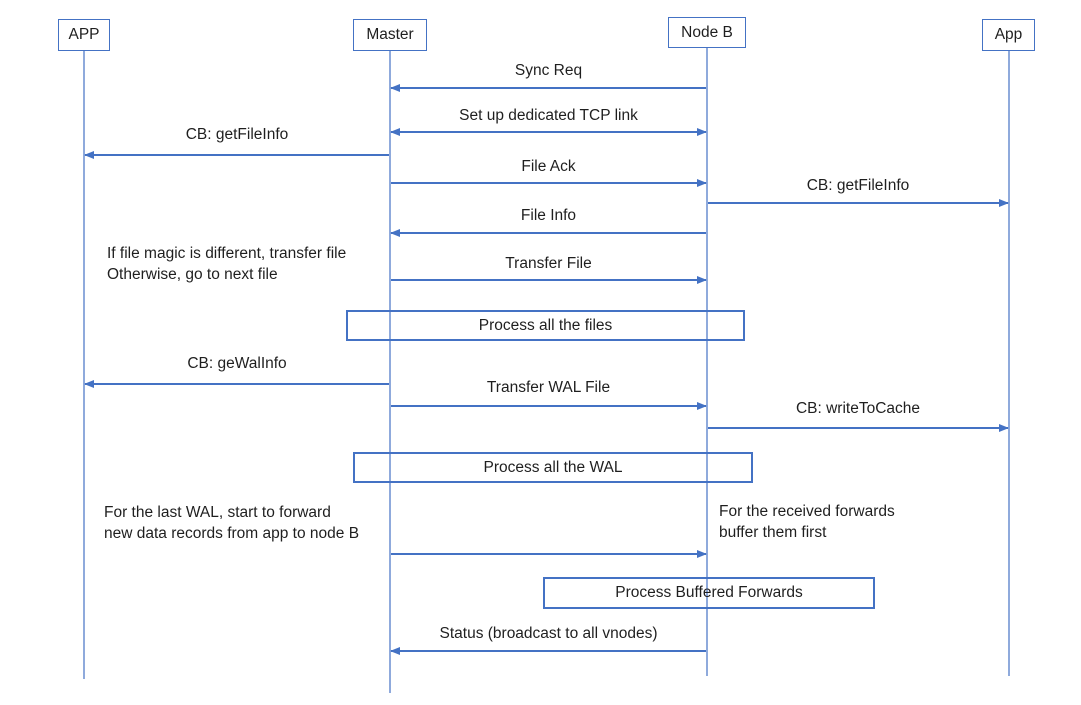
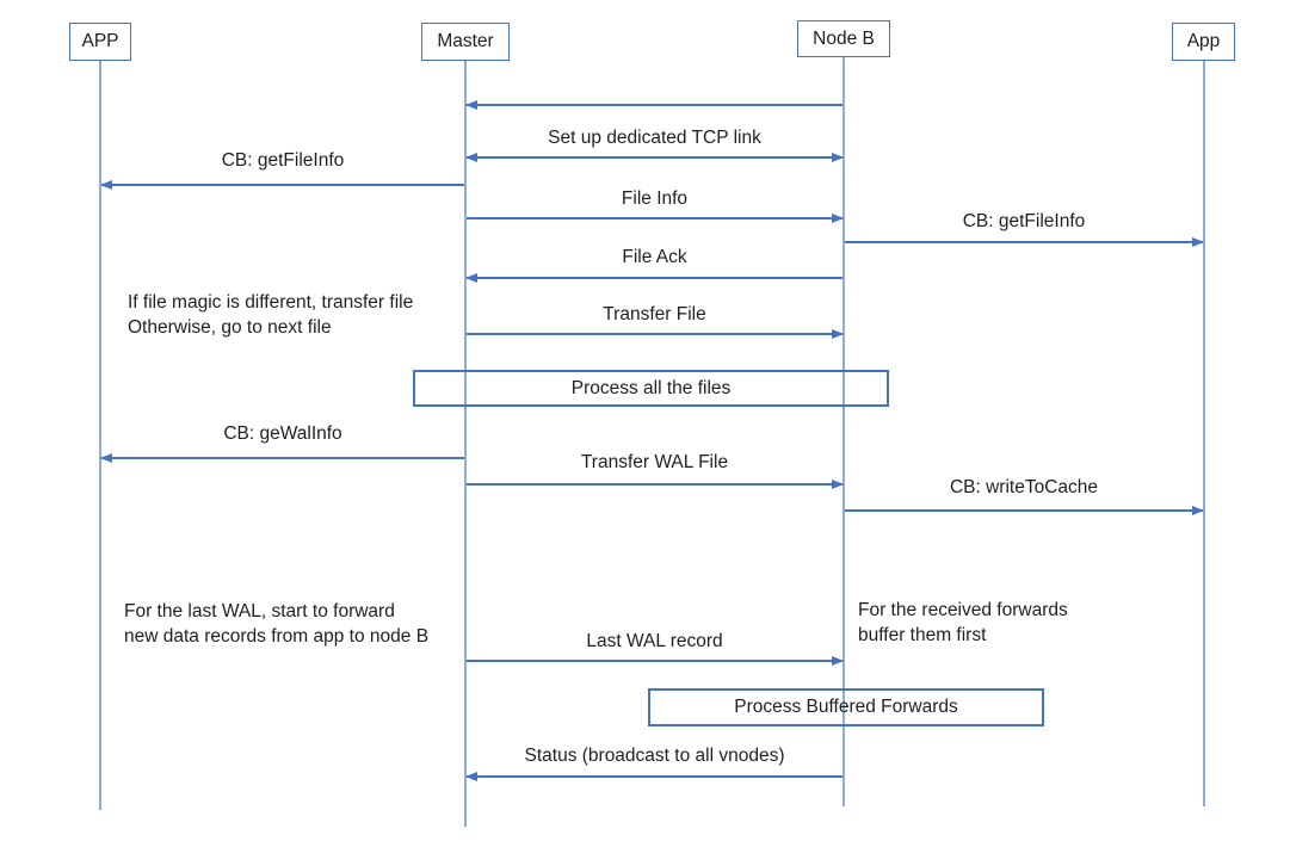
  APP
  Master
  Node B
  App
- Sync Req
  Set up dedicated TCP link
  CB: getFileInfo
- File Ack
+ File Info
  CB: getFileInfo
- File Info
+ File Ack
  If file magic is different, transfer file
  Otherwise, go to next file
  Transfer File
  Process all the files
  CB: geWalInfo
  Transfer WAL File
  CB: writeToCache
- Process all the WAL
  For the last WAL, start to forward
  new data records from app to node B
  For the received forwards
  buffer them first
+ Last WAL record
  Process Buffered Forwards
  Status (broadcast to all vnodes)
